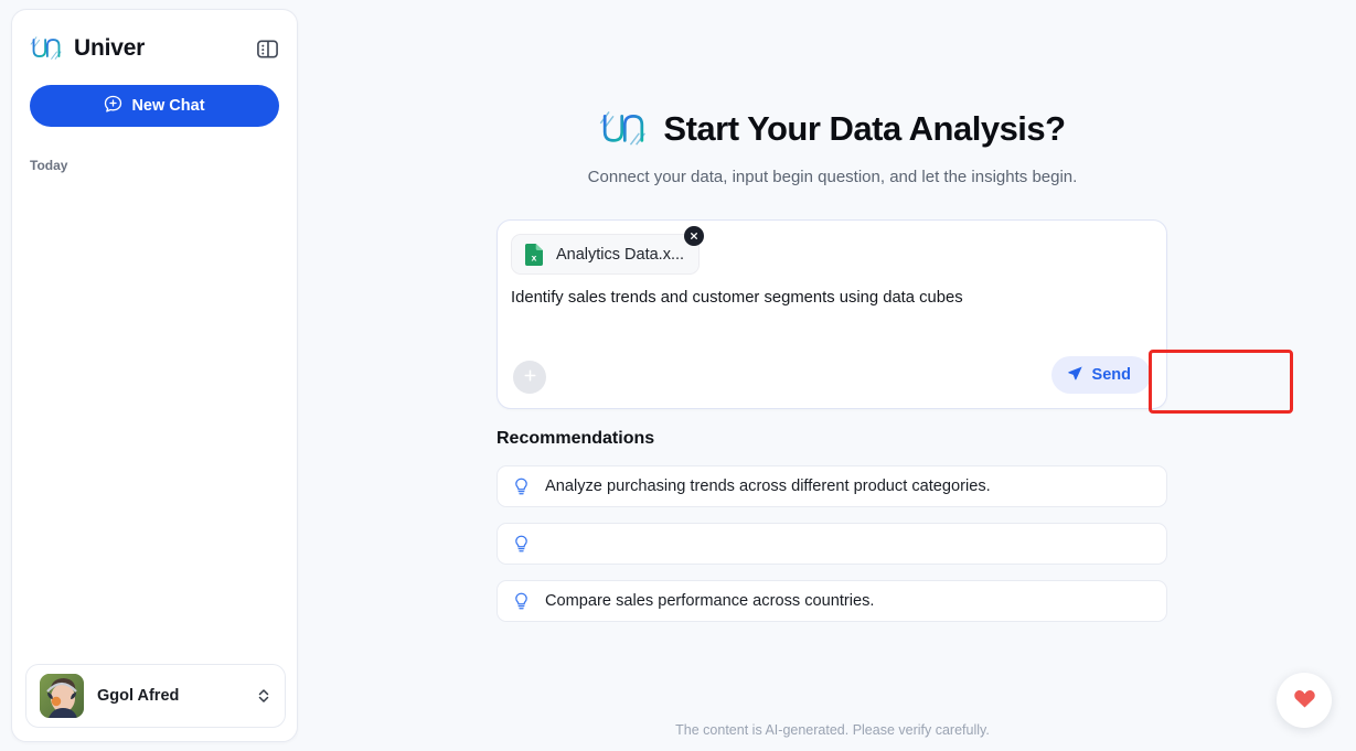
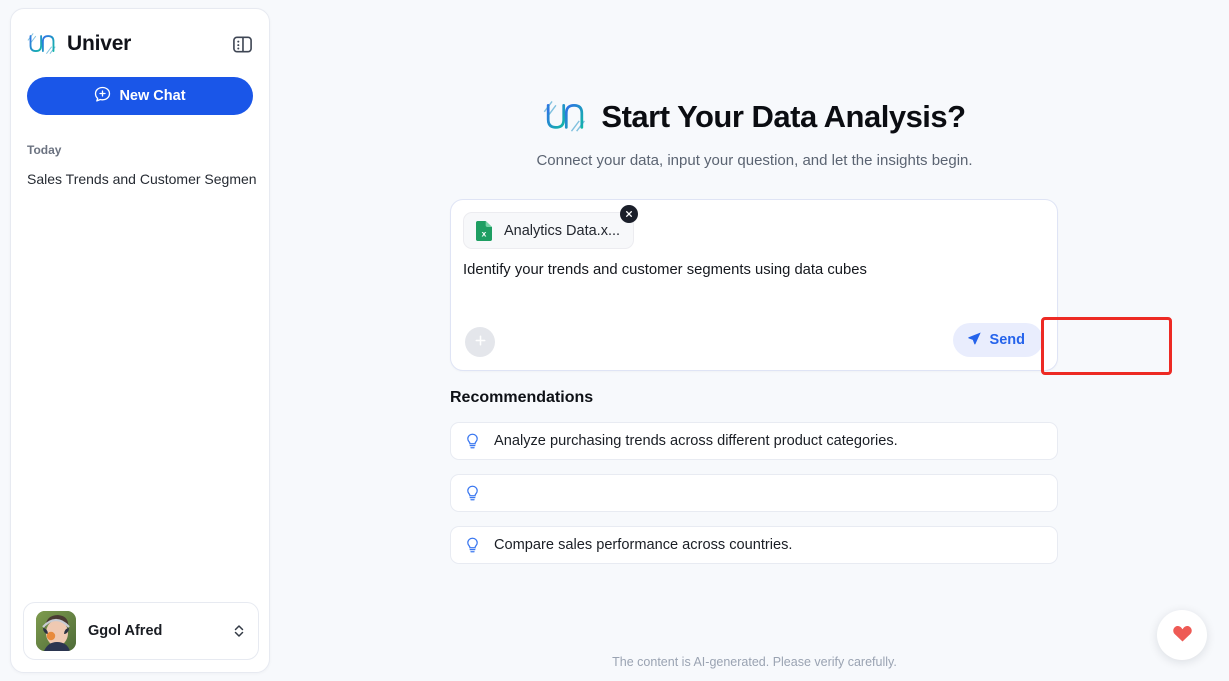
  Univer
  New Chat
  Today
+ Sales Trends and Customer Segmen
  Ggol Afred
  Start Your Data Analysis?
- Connect your data, input begin question, and let the insights begin.
+ Connect your data, input your question, and let the insights begin.
  x
  Analytics Data.x...
- Identify sales trends and customer segments using data cubes
+ Identify your trends and customer segments using data cubes
  Send
  Recommendations
  Analyze purchasing trends across different product categories.
  Compare sales performance across countries.
  The content is AI-generated. Please verify carefully.
